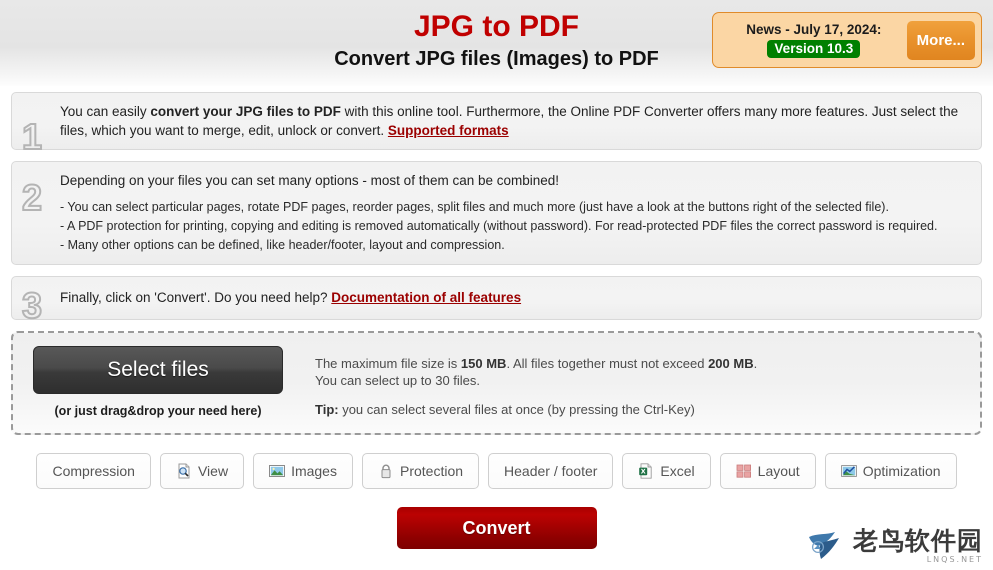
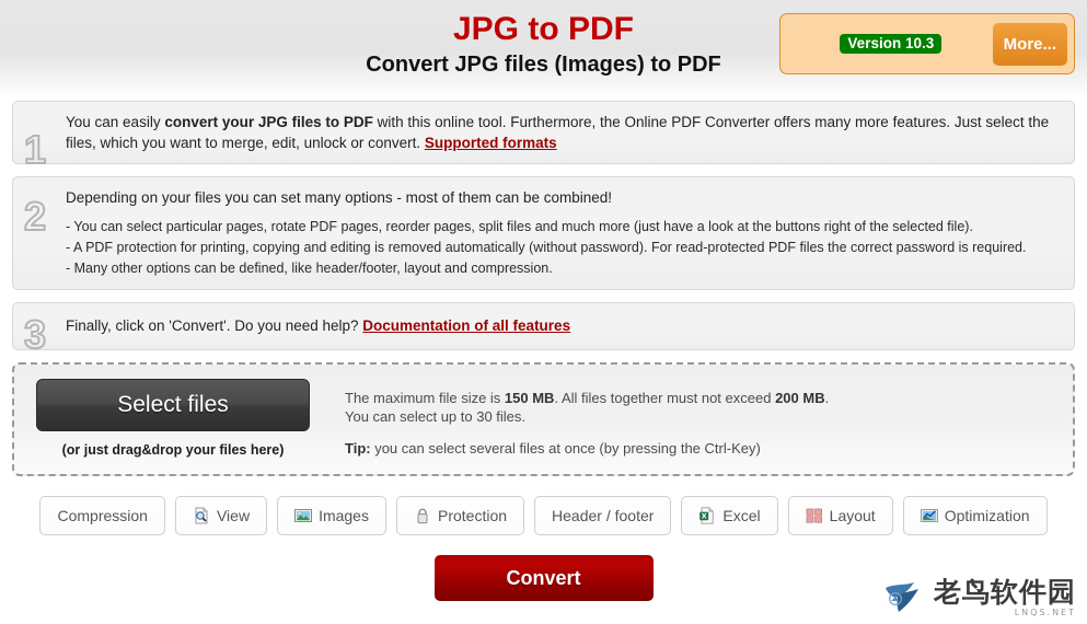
  JPG to PDF
  Convert JPG files (Images) to PDF
- News - July 17, 2024:
  Version 10.3
  More...
  1
  You can easily convert your JPG files to PDF with this online tool. Furthermore, the Online PDF Converter offers many more features. Just select the files, which you want to merge, edit, unlock or convert. Supported formats
  2
  Depending on your files you can set many options - most of them can be combined!
  - You can select particular pages, rotate PDF pages, reorder pages, split files and much more (just have a look at the buttons right of the selected file).
  - A PDF protection for printing, copying and editing is removed automatically (without password). For read-protected PDF files the correct password is required.
  - Many other options can be defined, like header/footer, layout and compression.
  3
  Finally, click on 'Convert'. Do you need help? Documentation of all features
  Select files
- (or just drag&drop your need here)
+ (or just drag&drop your files here)
  The maximum file size is 150 MB. All files together must not exceed 200 MB.
  You can select up to 30 files.
  Tip: you can select several files at once (by pressing the Ctrl-Key)
  Compression
  View
  Images
  Protection
  Header / footer
  X
  Excel
  Layout
  Optimization
  Convert
  老鸟软件园
  LNQS.NET
